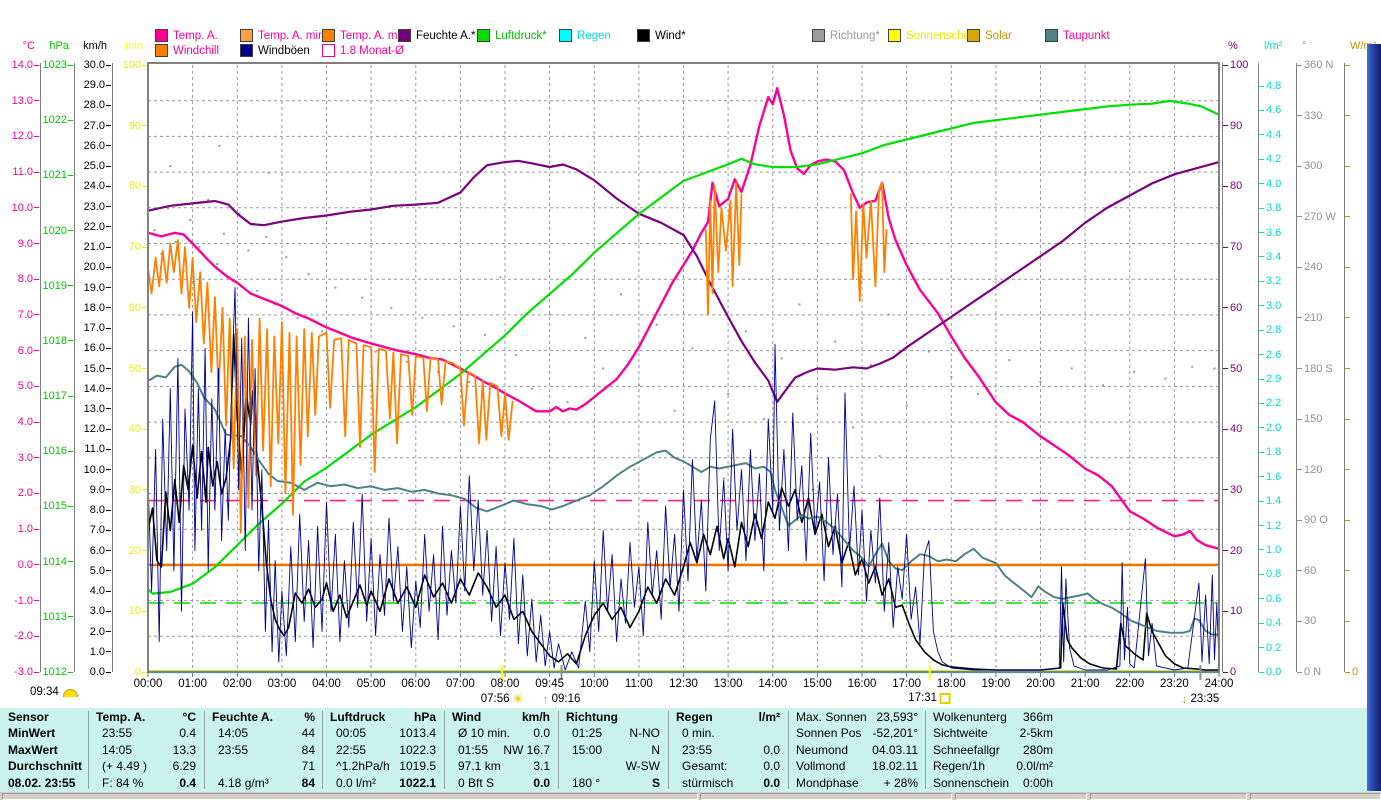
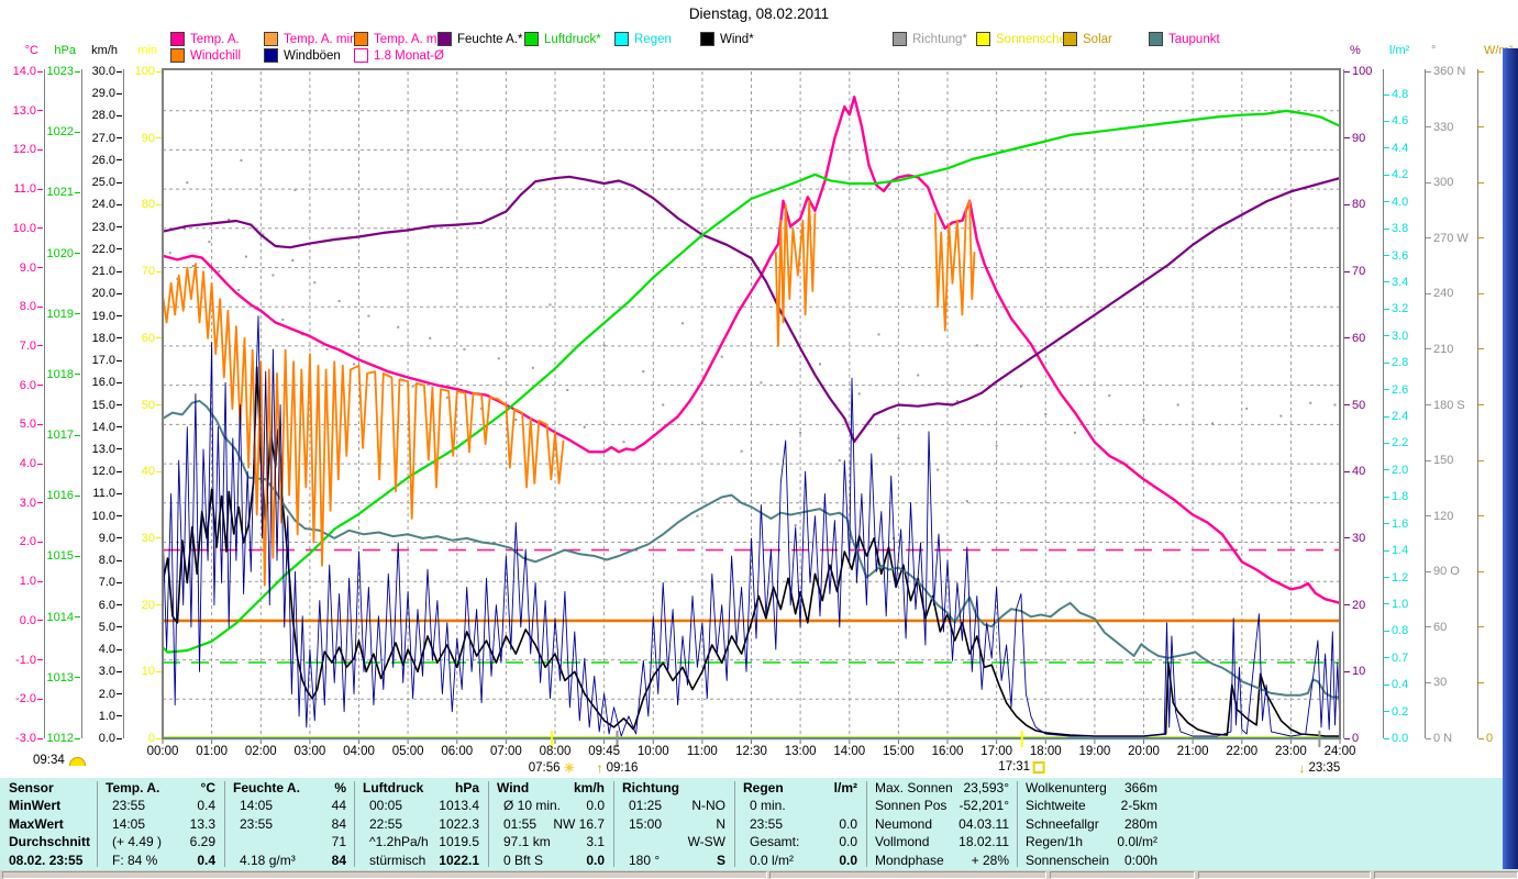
+ Dienstag, 08.02.2011
  Temp. A.
  Temp. A. mi
  Temp. A. m
  Feuchte A.*
  Luftdruck*
  Regen
  Wind*
  Richtung*
  Sonnensch
  Solar
  Taupunkt
  Windchill
  Windböen
  1.8 Monat-Ø
  °C
  14.0
  13.0
  12.0
  11.0
  10.0
  9.0
  8.0
  7.0
  6.0
  5.0
  4.0
  3.0
  2.0
  1.0
  0.0
  -1.0
  -2.0
  -3.0
  hPa
  1023
  1022
  1021
  1020
  1019
  1018
  1017
  1016
  1015
  1014
  1013
  1012
  km/h
  30.0
  29.0
  28.0
  27.0
  26.0
  25.0
  24.0
  23.0
  22.0
  21.0
  20.0
  19.0
  18.0
  17.0
  16.0
  15.0
  14.0
  13.0
  12.0
  11.0
  10.0
  9.0
  8.0
  7.0
  6.0
  5.0
  4.0
  3.0
  2.0
  1.0
  0.0
  min
  100
  90
  80
  70
  60
  50
  40
  30
  20
  10
  0
  %
  100
  90
  80
  70
  60
  50
  40
  30
  20
  10
  0
  l/m²
  4.8
  4.6
  4.4
  4.2
  4.0
  3.8
  3.6
  3.4
  3.2
  3.0
  2.8
  2.6
- 2.9
+ 2.4
  2.2
  2.0
  1.8
  1.6
  1.4
  1.2
  1.0
  0.8
- 0.6
+ 0.7
  0.4
  0.2
  0.0
  °
  360 N
  330
  300
  270 W
  240
  210
  180 S
  150
  120
  90 O
  60
  30
  0 N
  0
  00:00
  01:00
  02:00
  03:00
  04:00
  05:00
  06:00
  07:00
  08:00
  09:45
  10:00
  11:00
  12:30
  13:00
  14:00
  15:00
  16:00
  17:00
  18:00
  19:00
  20:00
  21:00
  22:00
- 23:20
+ 23:00
  24:00
  07:56
  ☀
  ↑
  09:16
  17:31
  ↓
  23:35
  09:34
  Sensor
  MinWert
  MaxWert
  Durchschnitt
  08.02. 23:55
  Temp. A.
  °C
  23:55
  0.4
  14:05
  13.3
  (+ 4.49 )
  6.29
  F: 84 %
  0.4
  Feuchte A.
  %
  14:05
  44
  23:55
  84
  71
  4.18 g/m³
  84
  Luftdruck
  hPa
  00:05
  1013.4
  22:55
  1022.3
  ^1.2hPa/h
  1019.5
- 0.0 l/m²
+ stürmisch
  1022.1
  Wind
  km/h
  Ø 10 min.
  0.0
  01:55
  NW 16.7
  97.1 km
  3.1
  0 Bft S
  0.0
  Richtung
  01:25
  N-NO
  15:00
  N
  W-SW
  180 °
  S
  Regen
  l/m²
  0 min.
  23:55
  0.0
  Gesamt:
  0.0
- stürmisch
+ 0.0 l/m²
  0.0
  Max. Sonnen
  23,593°
  Sonnen Pos
  -52,201°
  Neumond
  04.03.11
  Vollmond
  18.02.11
  Mondphase
  + 28%
  Wolkenunterg
  366m
  Sichtweite
  2-5km
  Schneefallgr
  280m
  Regen/1h
  0.0l/m²
  Sonnenschein
  0:00h
